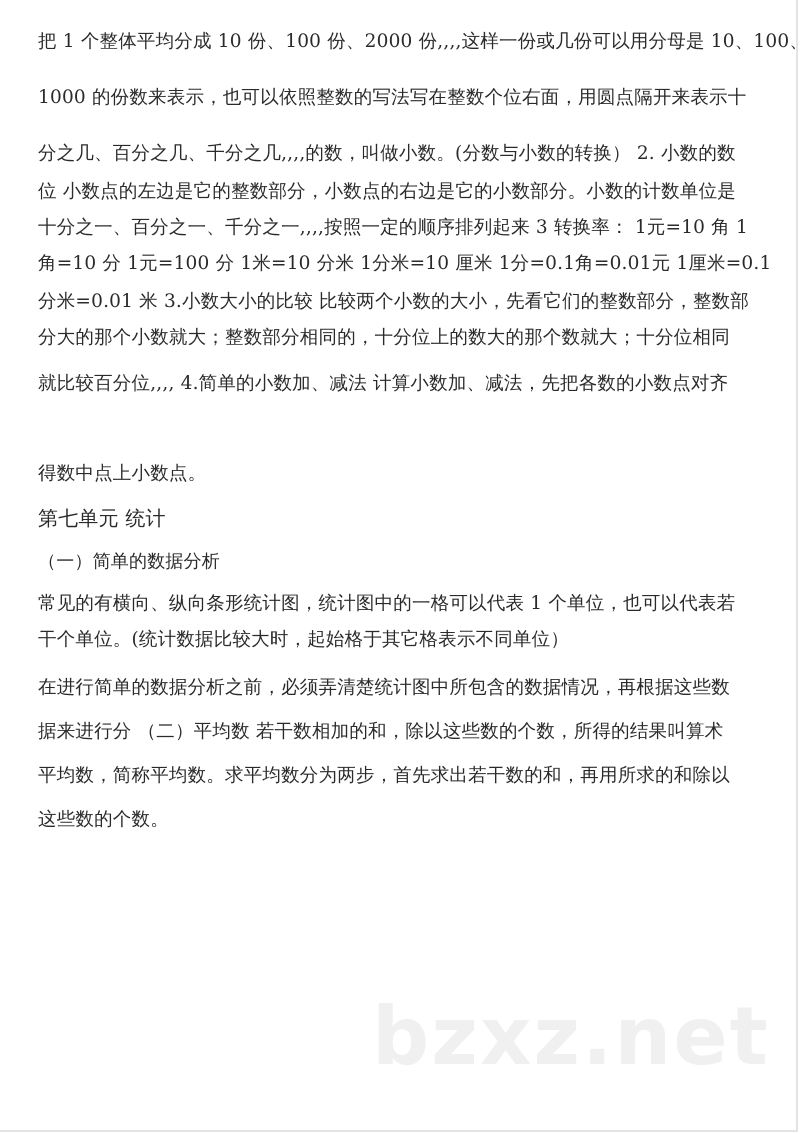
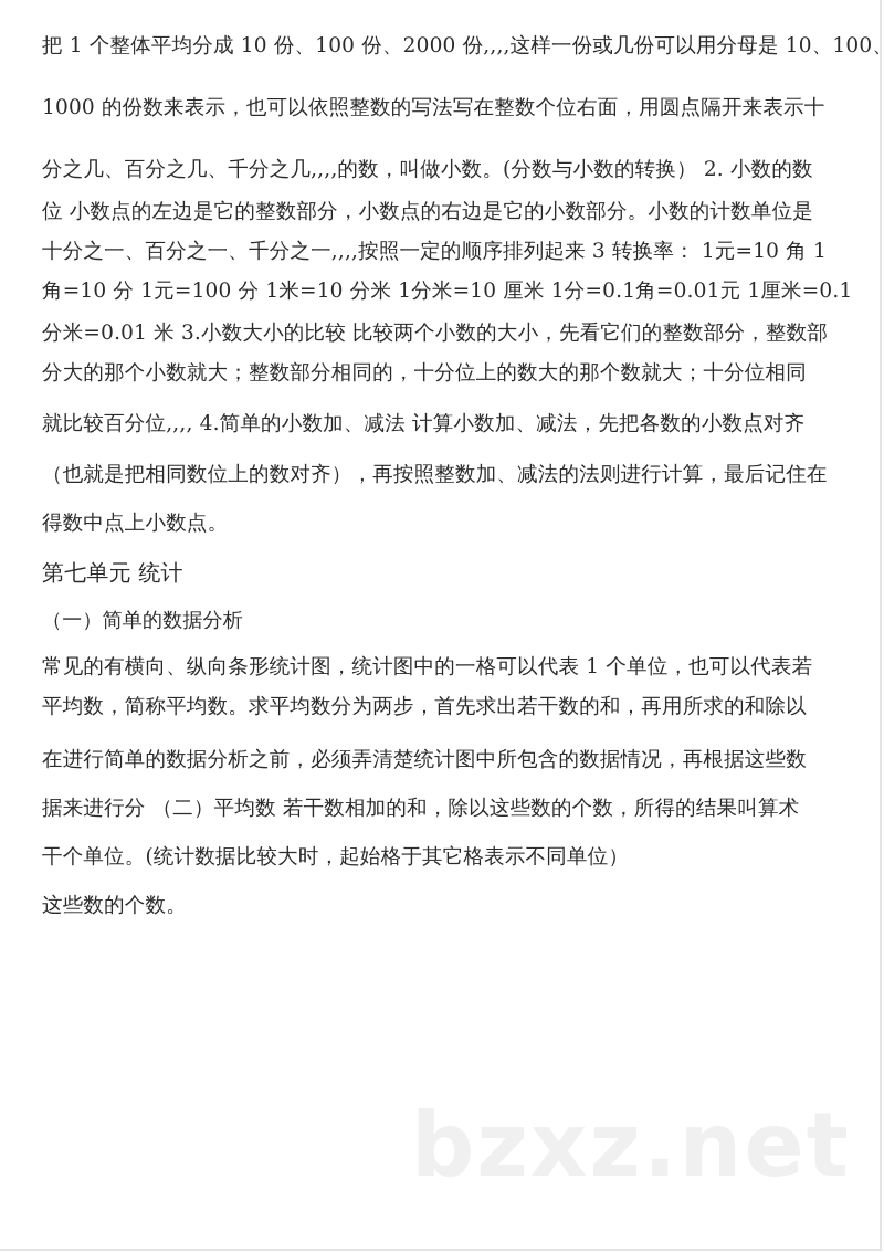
  把 1 个整体平均分成 10 份、100 份、2000 份,,,,这样一份或几份可以用分母是 10、100、
  1000 的份数来表示，也可以依照整数的写法写在整数个位右面，用圆点隔开来表示十
  分之几、百分之几、千分之几,,,,的数，叫做小数。(分数与小数的转换） 2. 小数的数
  位 小数点的左边是它的整数部分，小数点的右边是它的小数部分。小数的计数单位是
  十分之一、百分之一、千分之一,,,,按照一定的顺序排列起来 3 转换率： 1元=10 角 1
  角=10 分 1元=100 分 1米=10 分米 1分米=10 厘米 1分=0.1角=0.01元 1厘米=0.1
  分米=0.01 米 3.小数大小的比较 比较两个小数的大小，先看它们的整数部分，整数部
  分大的那个小数就大；整数部分相同的，十分位上的数大的那个数就大；十分位相同
  就比较百分位,,,, 4.简单的小数加、减法 计算小数加、减法，先把各数的小数点对齐
+ （也就是把相同数位上的数对齐），再按照整数加、减法的法则进行计算，最后记住在
  得数中点上小数点。
  第七单元 统计
  （一）简单的数据分析
  常见的有横向、纵向条形统计图，统计图中的一格可以代表 1 个单位，也可以代表若
- 干个单位。(统计数据比较大时，起始格于其它格表示不同单位）
+ 平均数，简称平均数。求平均数分为两步，首先求出若干数的和，再用所求的和除以
  在进行简单的数据分析之前，必须弄清楚统计图中所包含的数据情况，再根据这些数
  据来进行分 （二）平均数 若干数相加的和，除以这些数的个数，所得的结果叫算术
- 平均数，简称平均数。求平均数分为两步，首先求出若干数的和，再用所求的和除以
+ 干个单位。(统计数据比较大时，起始格于其它格表示不同单位）
  这些数的个数。
